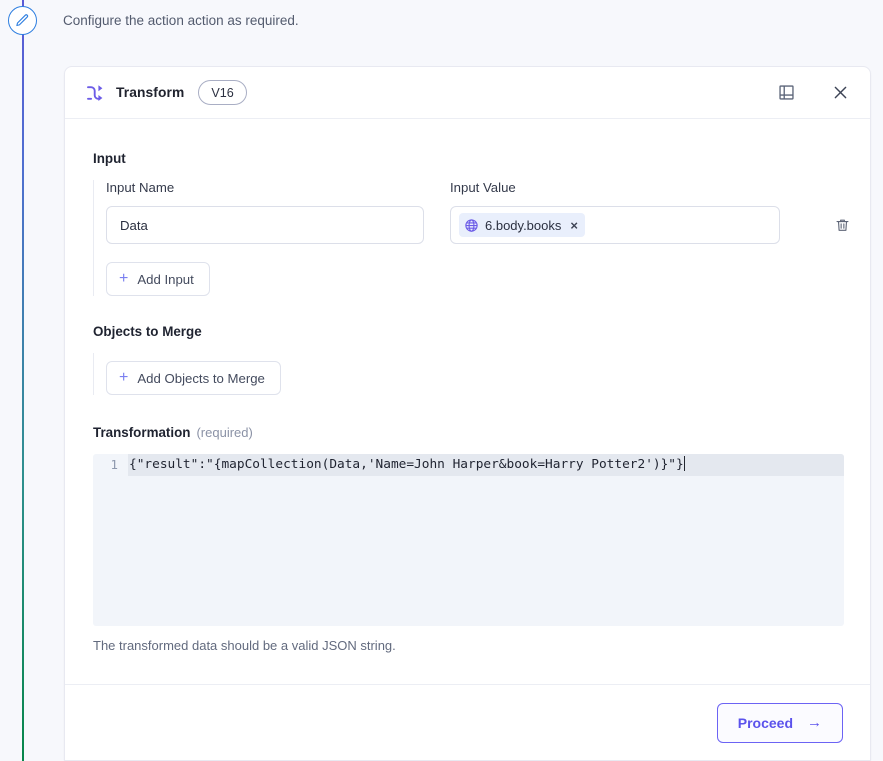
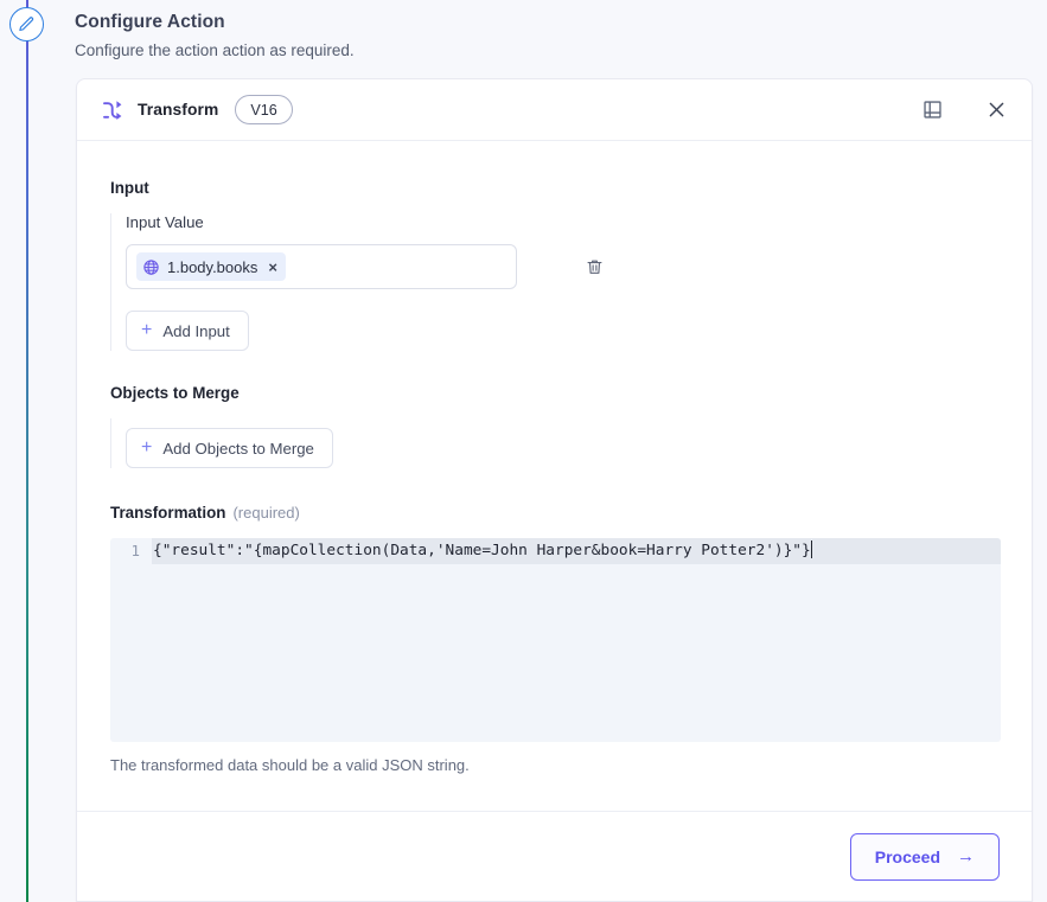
+ Configure Action
  Configure the action action as required.
  Transform
  V16
  Input
- Input Name
- Data
  Input Value
- 6.body.books
+ 1.body.books
  ×
  +
  Add Input
  Objects to Merge
  +
  Add Objects to Merge
  Transformation (required)
  1
  {"result":"{mapCollection(Data,'Name=John Harper&book=Harry Potter2')}"}
  The transformed data should be a valid JSON string.
  Proceed
  →
